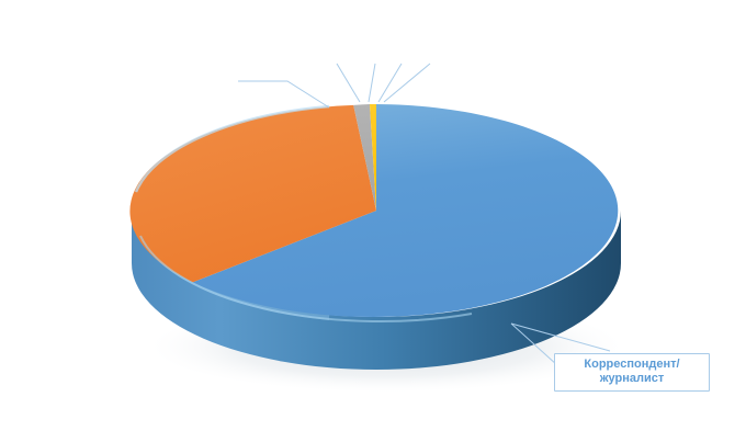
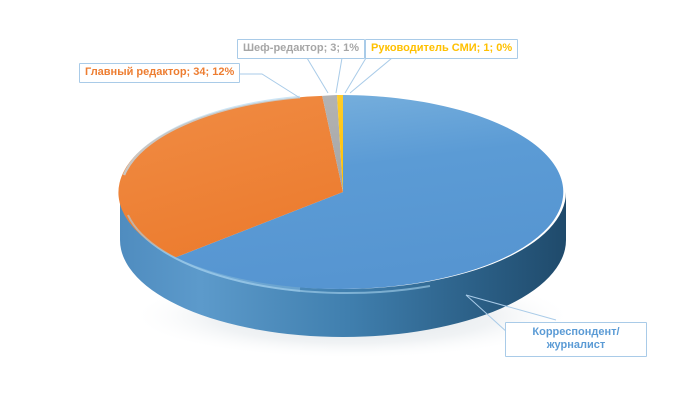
+ Шеф-редактор; 3; 1%
+ Руководитель СМИ; 1; 0%
+ Главный редактор; 34; 12%
  Корреспондент/журналист
